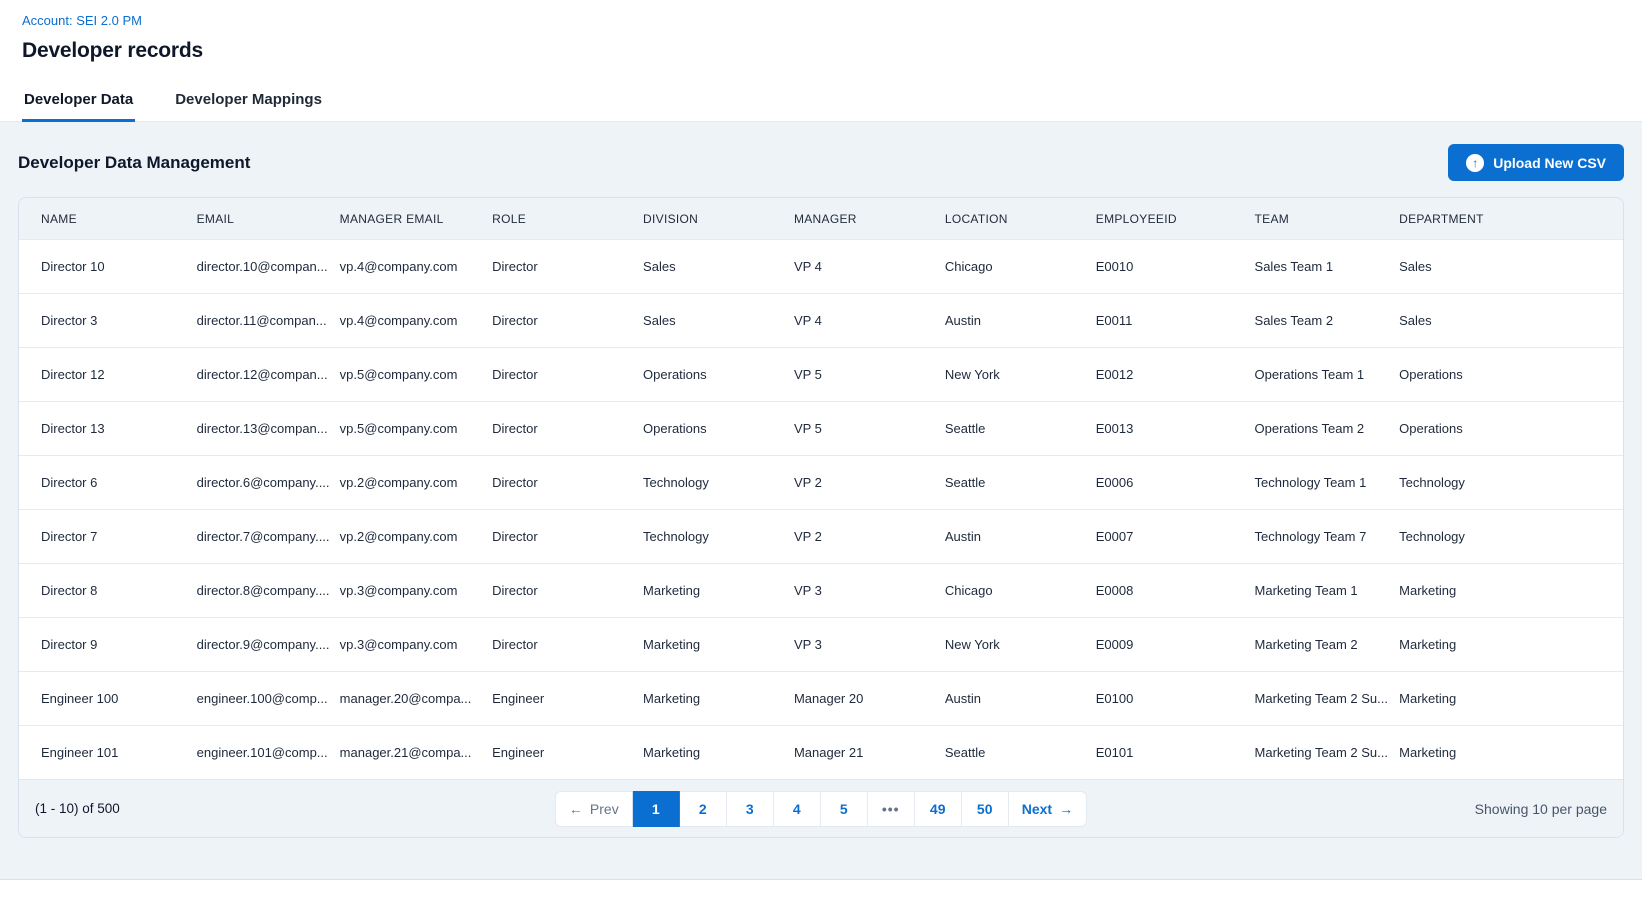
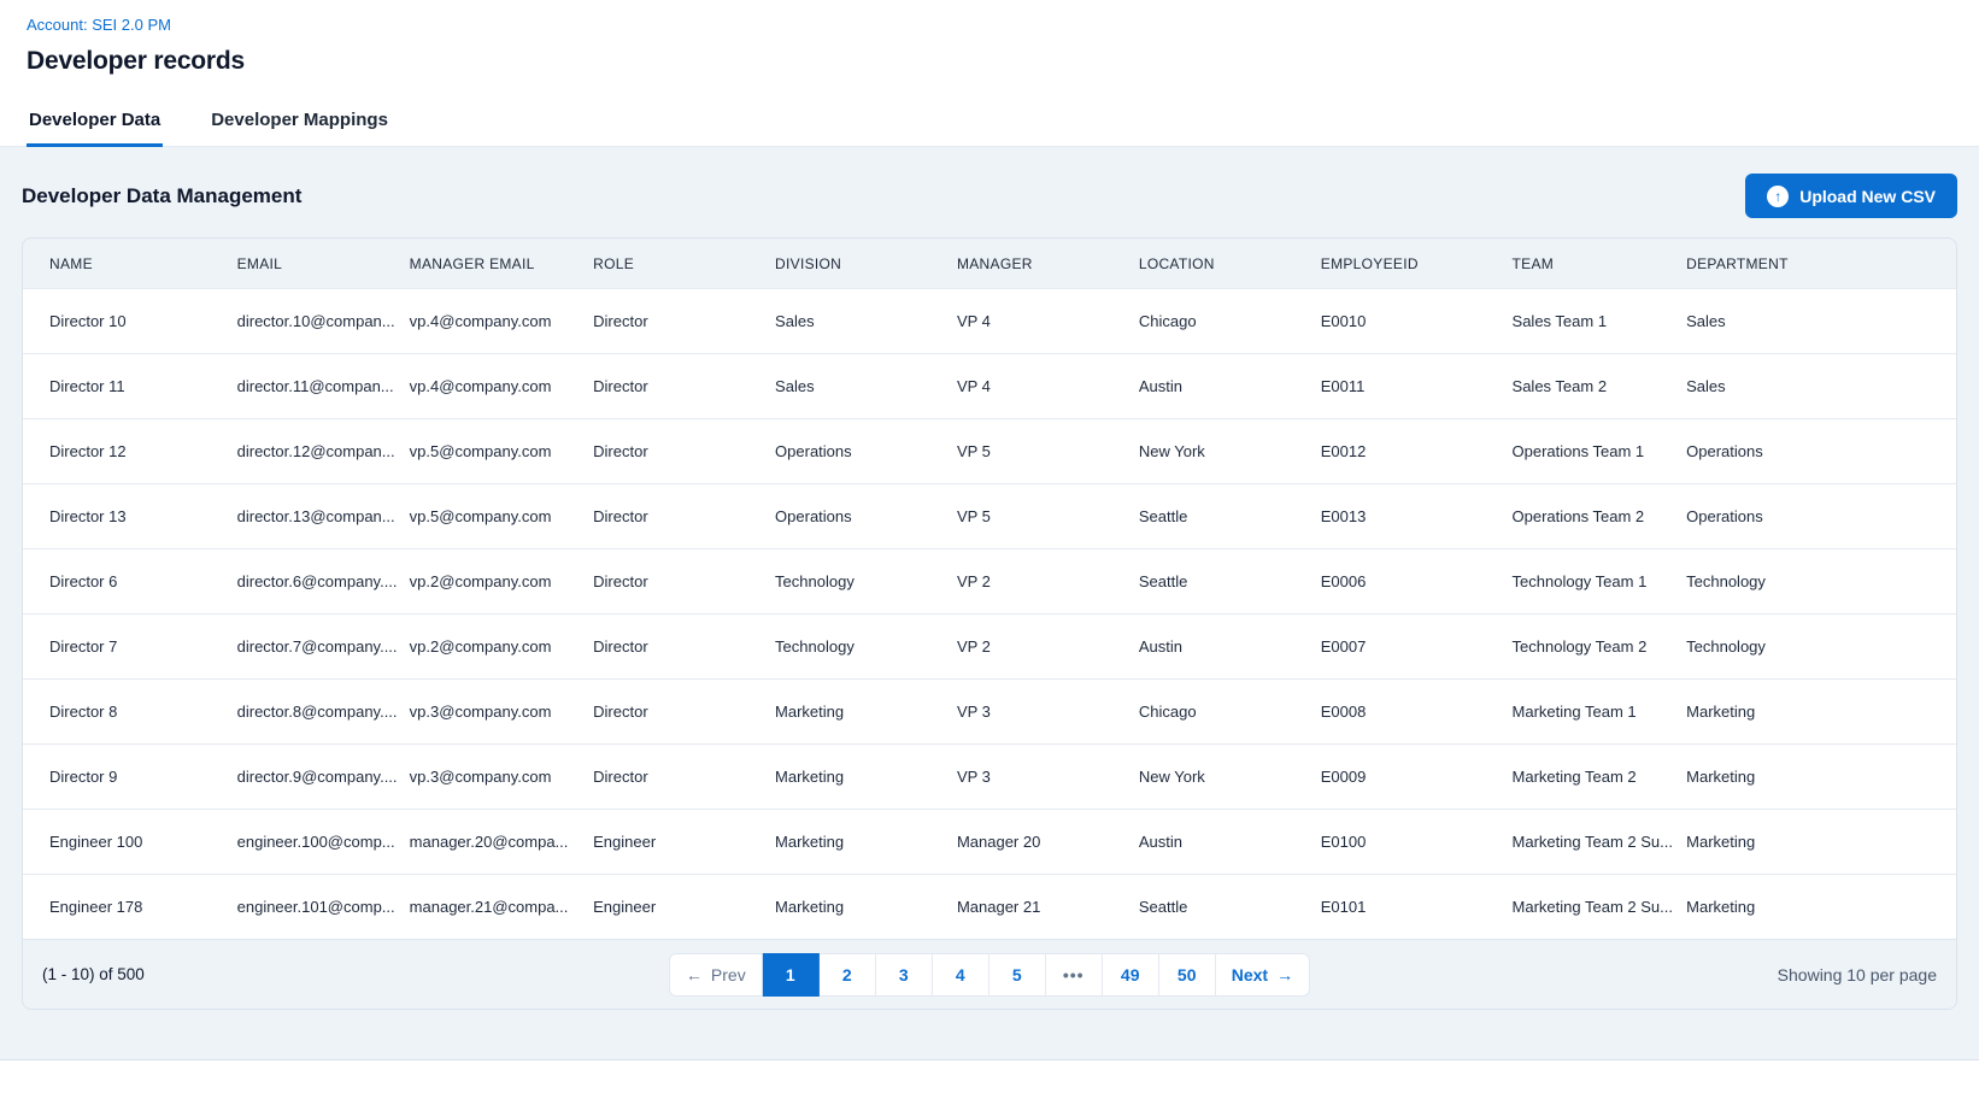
  Account: SEI 2.0 PM
  Developer records
  Developer Data
  Developer Mappings
  Developer Data Management
  ↑
  Upload New CSV
  NAME
  EMAIL
  MANAGER EMAIL
  ROLE
  DIVISION
  MANAGER
  LOCATION
  EMPLOYEEID
  TEAM
  DEPARTMENT
  Director 10
  director.10@compan...
  vp.4@company.com
  Director
  Sales
  VP 4
  Chicago
  E0010
  Sales Team 1
  Sales
- Director 3
+ Director 11
  director.11@compan...
  vp.4@company.com
  Director
  Sales
  VP 4
  Austin
  E0011
  Sales Team 2
  Sales
  Director 12
  director.12@compan...
  vp.5@company.com
  Director
  Operations
  VP 5
  New York
  E0012
  Operations Team 1
  Operations
  Director 13
  director.13@compan...
  vp.5@company.com
  Director
  Operations
  VP 5
  Seattle
  E0013
  Operations Team 2
  Operations
  Director 6
  director.6@company....
  vp.2@company.com
  Director
  Technology
  VP 2
  Seattle
  E0006
  Technology Team 1
  Technology
  Director 7
  director.7@company....
  vp.2@company.com
  Director
  Technology
  VP 2
  Austin
  E0007
- Technology Team 7
+ Technology Team 2
  Technology
  Director 8
  director.8@company....
  vp.3@company.com
  Director
  Marketing
  VP 3
  Chicago
  E0008
  Marketing Team 1
  Marketing
  Director 9
  director.9@company....
  vp.3@company.com
  Director
  Marketing
  VP 3
  New York
  E0009
  Marketing Team 2
  Marketing
  Engineer 100
  engineer.100@comp...
  manager.20@compa...
  Engineer
  Marketing
  Manager 20
  Austin
  E0100
  Marketing Team 2 Su...
  Marketing
- Engineer 101
+ Engineer 178
  engineer.101@comp...
  manager.21@compa...
  Engineer
  Marketing
  Manager 21
  Seattle
  E0101
  Marketing Team 2 Su...
  Marketing
  (1 - 10) of 500
  ←
  Prev
  1
  2
  3
  4
  5
  •••
  49
  50
  Next
  →
  Showing 10 per page
